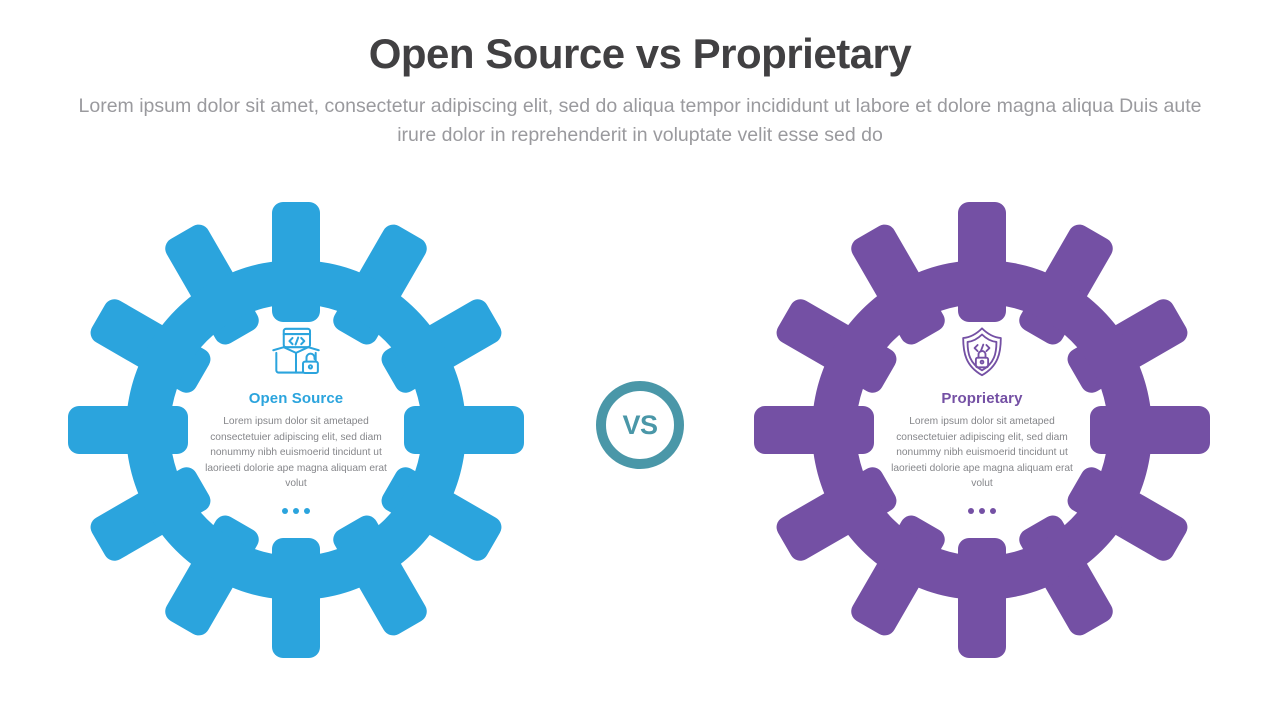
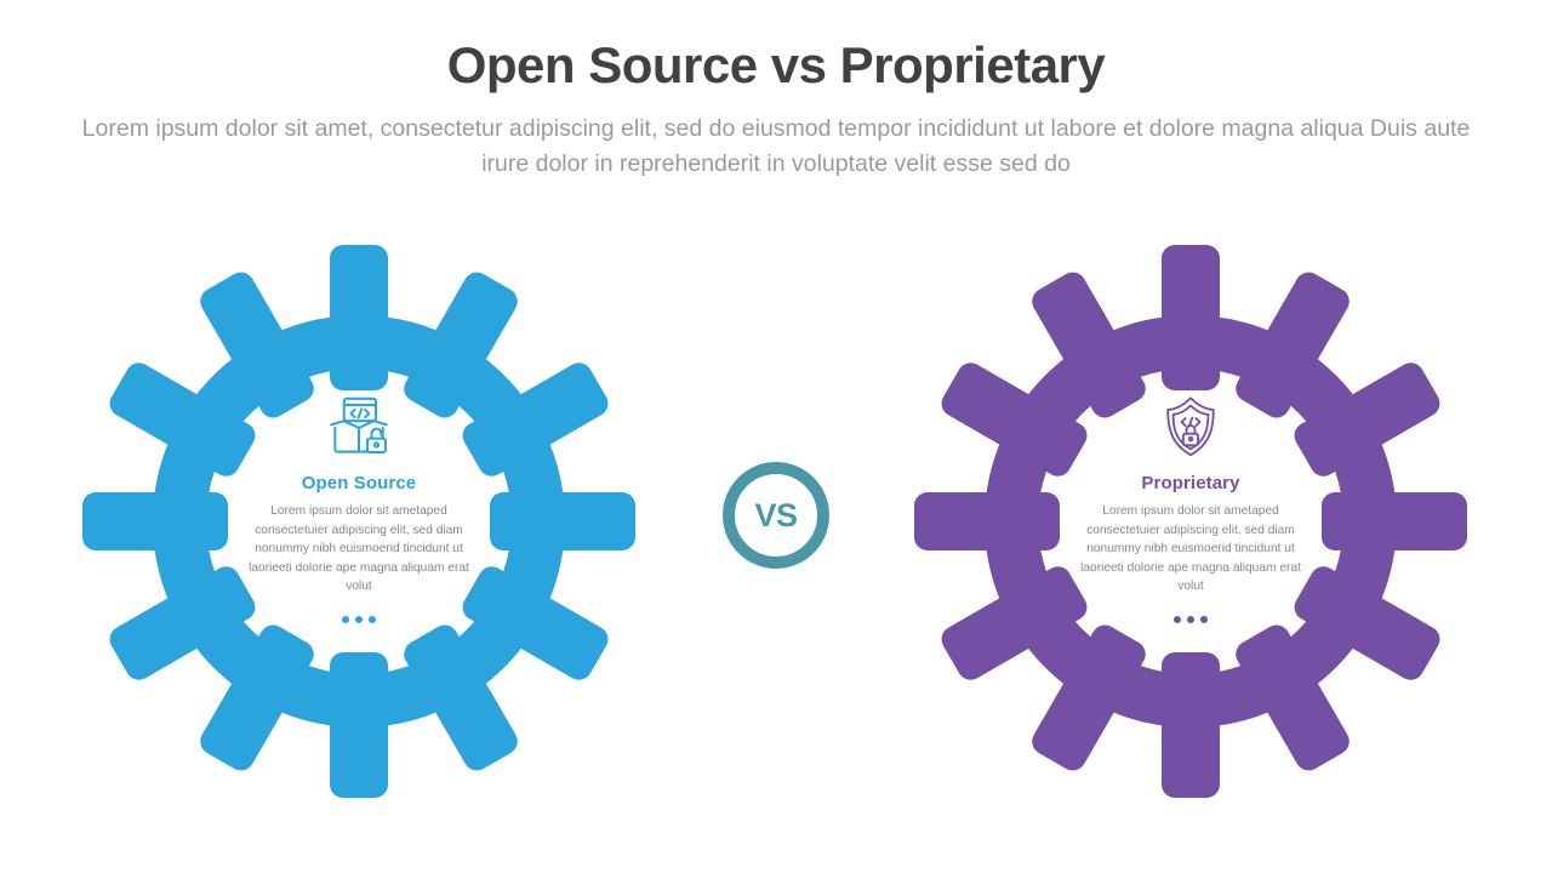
  Open Source vs Proprietary
- Lorem ipsum dolor sit amet, consectetur adipiscing elit, sed do aliqua tempor incididunt ut labore et dolore magna aliqua Duis aute irure dolor in reprehenderit in voluptate velit esse sed do
+ Lorem ipsum dolor sit amet, consectetur adipiscing elit, sed do eiusmod tempor incididunt ut labore et dolore magna aliqua Duis aute irure dolor in reprehenderit in voluptate velit esse sed do
  Open Source
  Lorem ipsum dolor sit ametaped consectetuier adipiscing elit, sed diam nonummy nibh euismoerid tincidunt ut laorieeti dolorie ape magna aliquam erat volut
  VS
  Proprietary
  Lorem ipsum dolor sit ametaped consectetuier adipiscing elit, sed diam nonummy nibh euismoerid tincidunt ut laorieeti dolorie ape magna aliquam erat volut
